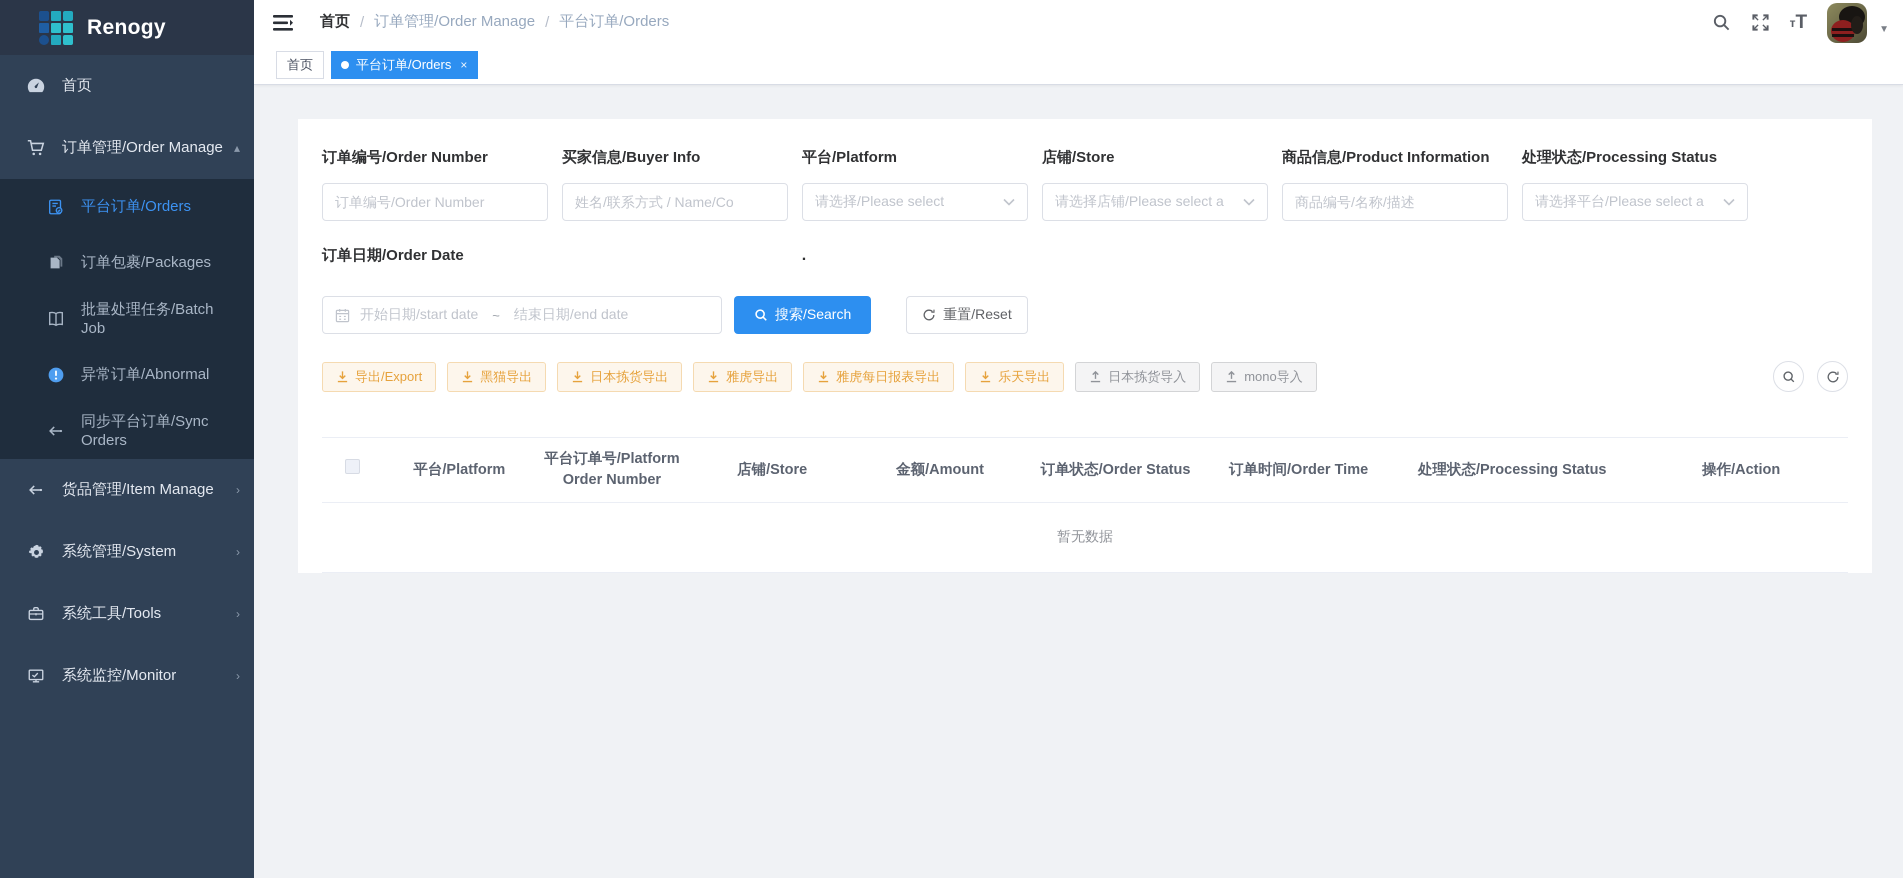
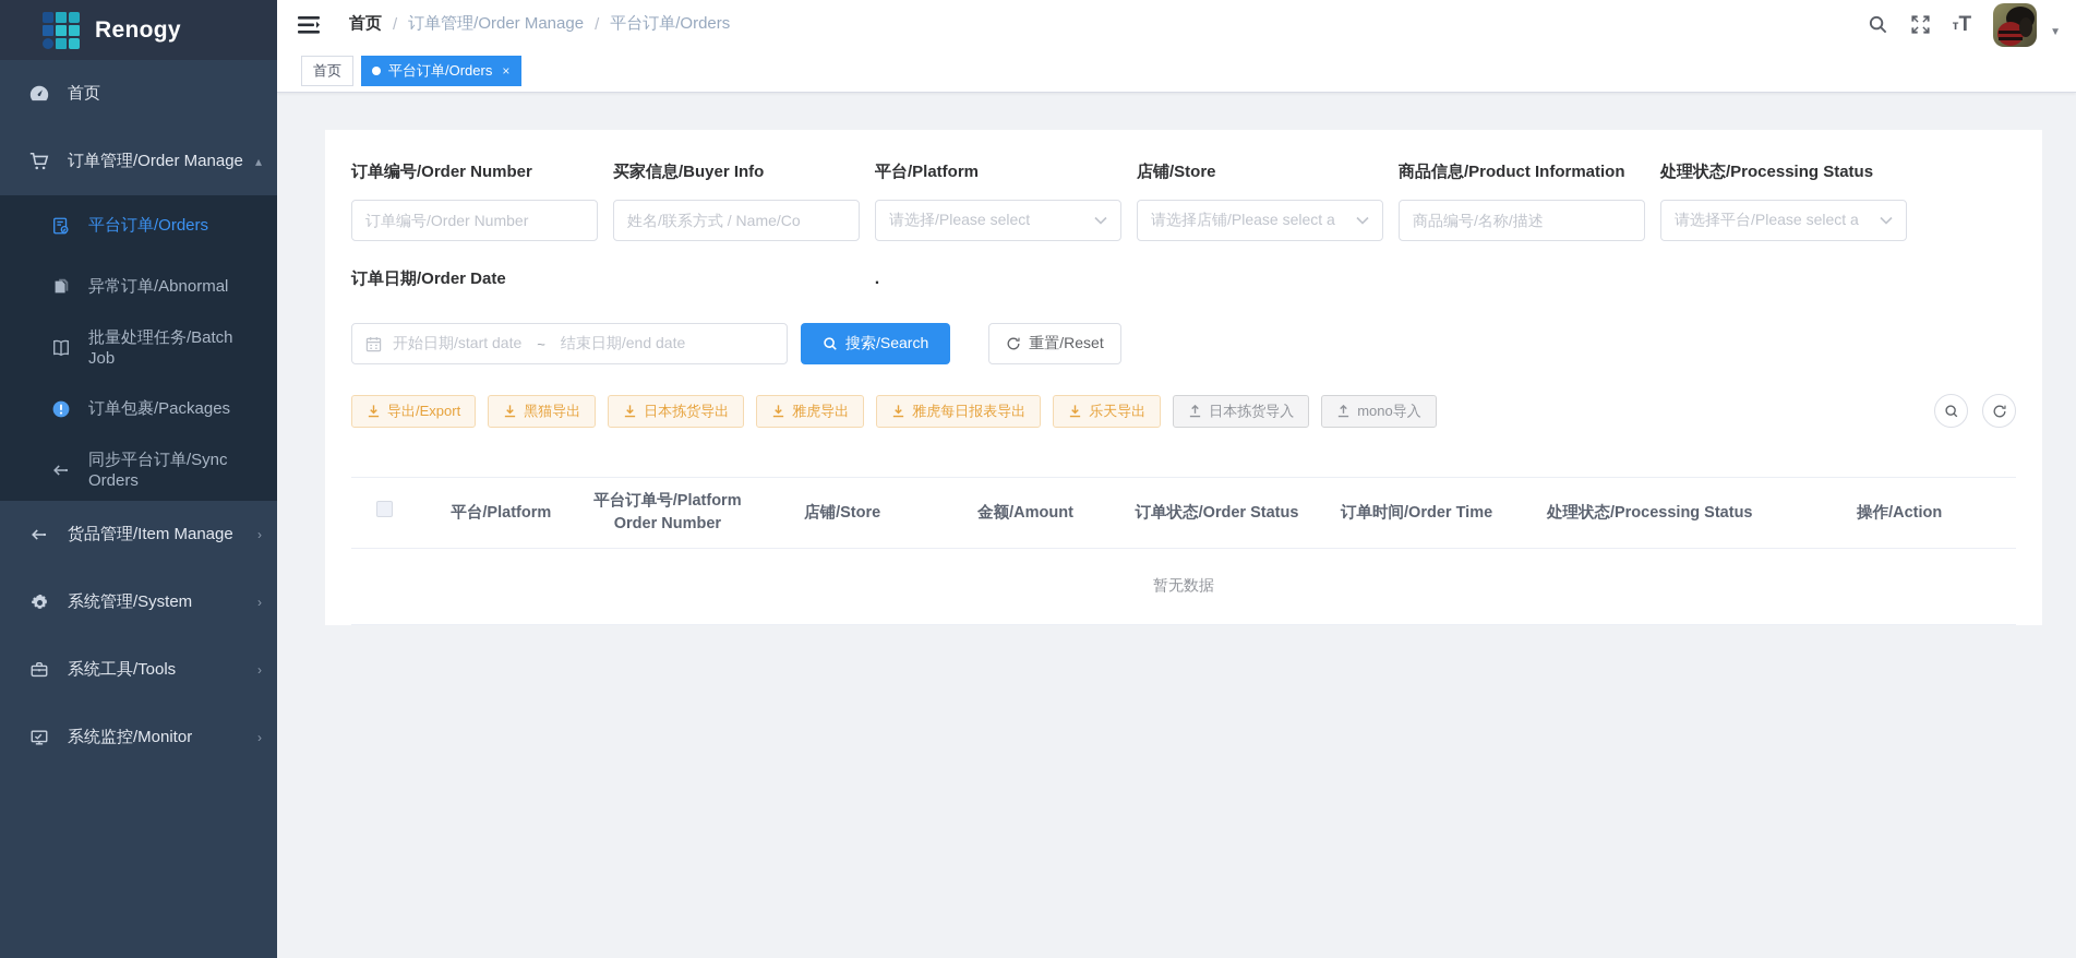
  Renogy
  首页
  订单管理/Order Manage
  ▴
  平台订单/Orders
- 订单包裹/Packages
+ 异常订单/Abnormal
  批量处理任务/Batch Job
- 异常订单/Abnormal
+ 订单包裹/Packages
  同步平台订单/Sync Orders
  货品管理/Item Manage
  ›
  系统管理/System
  ›
  系统工具/Tools
  ›
  系统监控/Monitor
  ›
  首页
  /
  订单管理/Order Manage
  /
  平台订单/Orders
  т
  T
  ▼
  首页
  平台订单/Orders
  ×
  订单编号/Order Number
  订单编号/Order Number
  买家信息/Buyer Info
  姓名/联系方式 / Name/Co
  平台/Platform
  请选择/Please select
  店铺/Store
  请选择店铺/Please select a
  商品信息/Product Information
  商品编号/名称/描述
  处理状态/Processing Status
  请选择平台/Please select a
  订单日期/Order Date
  .
  开始日期/start date
  ~
  结束日期/end date
  搜索/Search
  重置/Reset
  导出/Export
  黑猫导出
  日本拣货导出
  雅虎导出
  雅虎每日报表导出
  乐天导出
  日本拣货导入
  mono导入
  	平台/Platform	平台订单号/Platform Order Number	店铺/Store	金额/Amount	订单状态/Order Status	订单时间/Order Time	处理状态/Processing Status	操作/Action
  暂无数据
